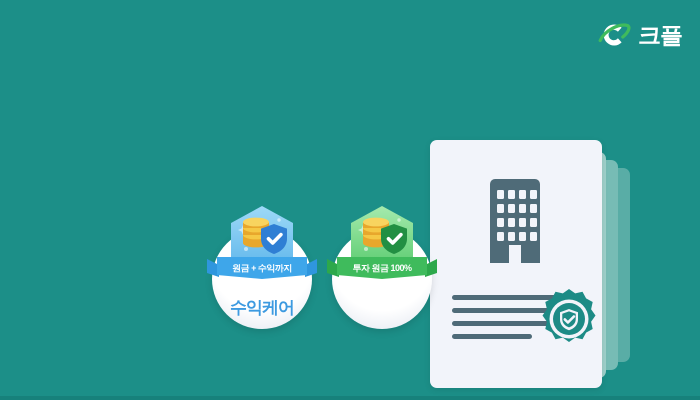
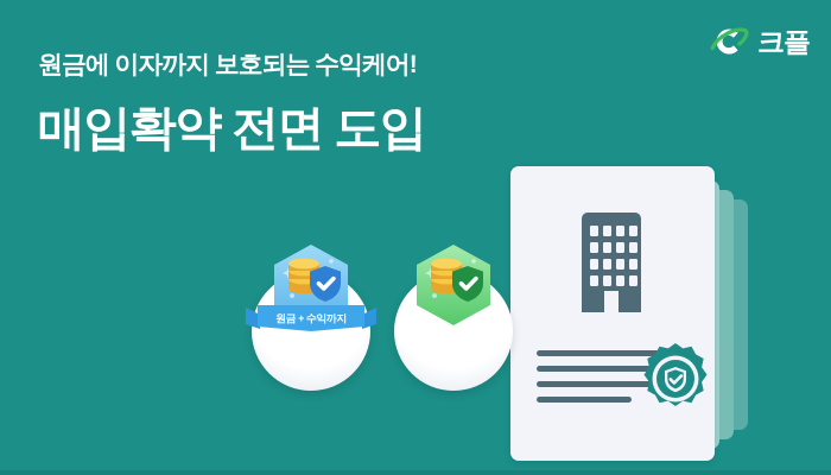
  크플
+ 원금에 이자까지 보호되는 수익케어!
+ 매입확약 전면 도입
  원금 + 수익까지
- 수익케어
- 투자 원금 100%
